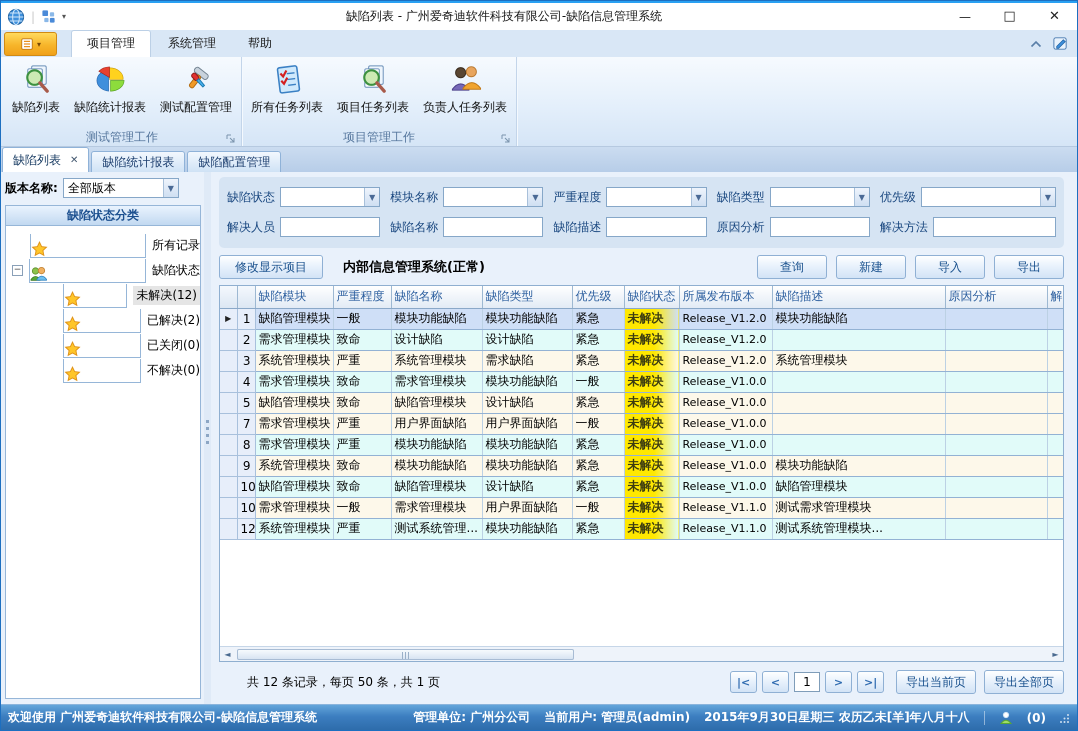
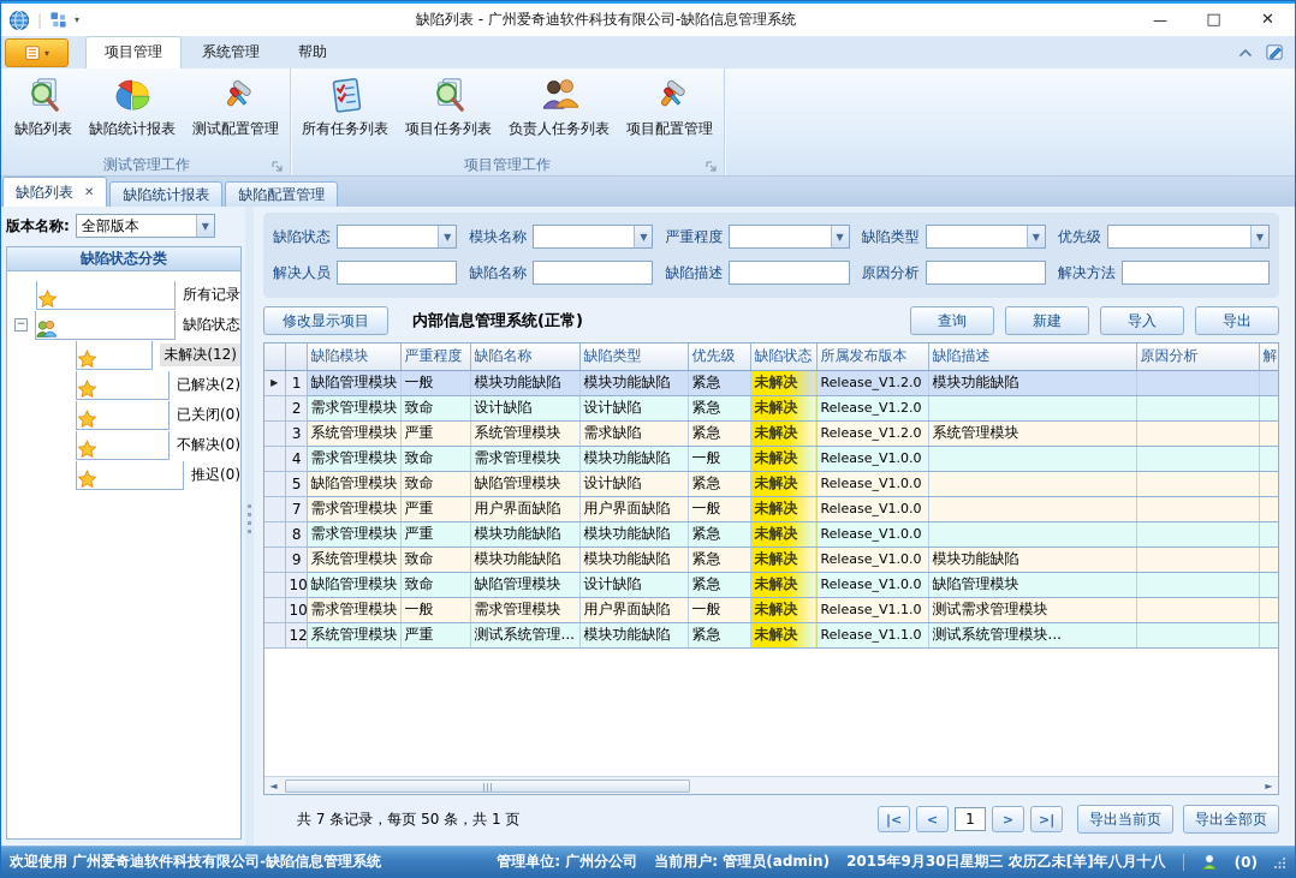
  |
  ▾
  缺陷列表 - 广州爱奇迪软件科技有限公司-缺陷信息管理系统
  —
  □
  ✕
  ▾
  项目管理
  系统管理
  帮助
  缺陷列表
  缺陷统计报表
  测试配置管理
  测试管理工作
  所有任务列表
  项目任务列表
  负责人任务列表
+ 项目配置管理
  项目管理工作
  缺陷列表
  ✕
  缺陷统计报表
  缺陷配置管理
  版本名称:
  全部版本
  ▼
  缺陷状态分类
  所有记录
  −
  缺陷状态
  未解决(12)
  已解决(2)
  已关闭(0)
  不解决(0)
+ 推迟(0)
  缺陷状态
  ▼
  模块名称
  ▼
  严重程度
  ▼
  缺陷类型
  ▼
  优先级
  ▼
  解决人员
  缺陷名称
  缺陷描述
  原因分析
  解决方法
  修改显示项目
  内部信息管理系统(正常)
  查询
  新建
  导入
  导出
  		缺陷模块	严重程度	缺陷名称	缺陷类型	优先级	缺陷状态	所属发布版本	缺陷描述	原因分析	解
  ▶	1	缺陷管理模块	一般	模块功能缺陷	模块功能缺陷	紧急	未解决	Release_V1.2.0	模块功能缺陷
  	2	需求管理模块	致命	设计缺陷	设计缺陷	紧急	未解决	Release_V1.2.0
  	3	系统管理模块	严重	系统管理模块	需求缺陷	紧急	未解决	Release_V1.2.0	系统管理模块
  	4	需求管理模块	致命	需求管理模块	模块功能缺陷	一般	未解决	Release_V1.0.0
  	5	缺陷管理模块	致命	缺陷管理模块	设计缺陷	紧急	未解决	Release_V1.0.0
  	7	需求管理模块	严重	用户界面缺陷	用户界面缺陷	一般	未解决	Release_V1.0.0
  	8	需求管理模块	严重	模块功能缺陷	模块功能缺陷	紧急	未解决	Release_V1.0.0
  	9	系统管理模块	致命	模块功能缺陷	模块功能缺陷	紧急	未解决	Release_V1.0.0	模块功能缺陷
  	10	缺陷管理模块	致命	缺陷管理模块	设计缺陷	紧急	未解决	Release_V1.0.0	缺陷管理模块
  	10	需求管理模块	一般	需求管理模块	用户界面缺陷	一般	未解决	Release_V1.1.0	测试需求管理模块
  	12	系统管理模块	严重	测试系统管理...	模块功能缺陷	紧急	未解决	Release_V1.1.0	测试系统管理模块...
  ◄
  ►
- 共 12 条记录，每页 50 条，共 1 页
+ 共 7 条记录，每页 50 条，共 1 页
  |<
  <
  1
  >
  >|
  导出当前页
  导出全部页
  欢迎使用 广州爱奇迪软件科技有限公司-缺陷信息管理系统
  管理单位: 广州分公司
  当前用户: 管理员(admin)
  2015年9月30日星期三 农历乙未[羊]年八月十八
  (0)
